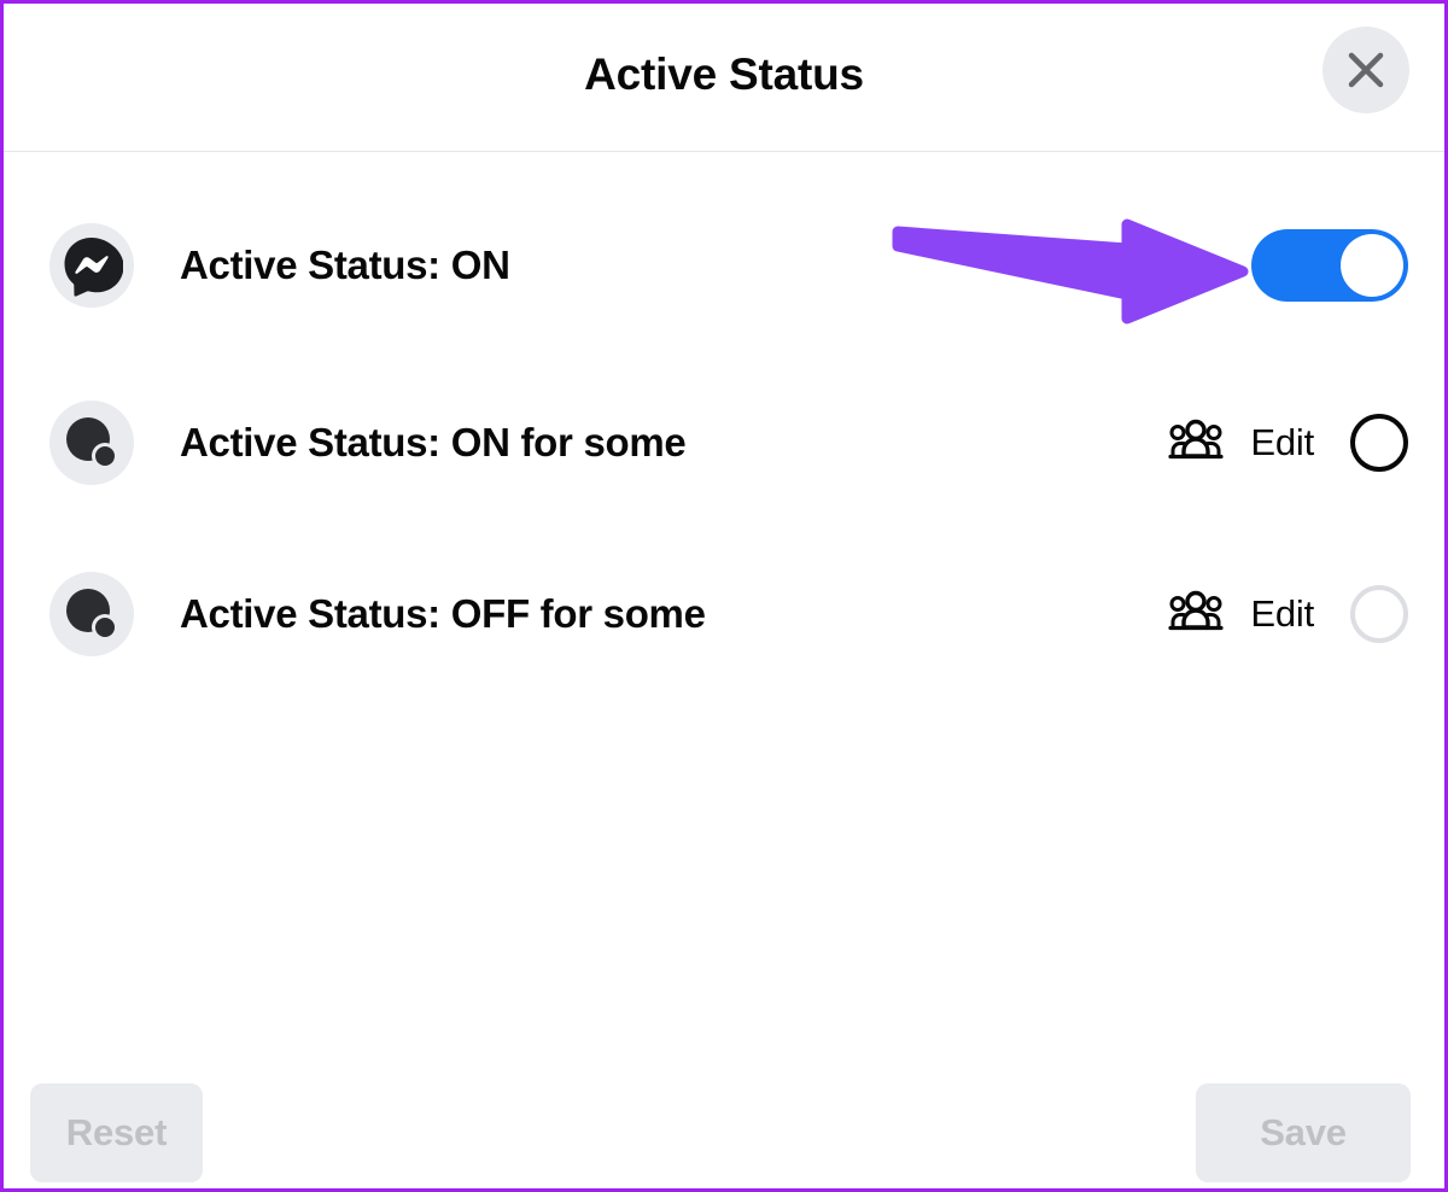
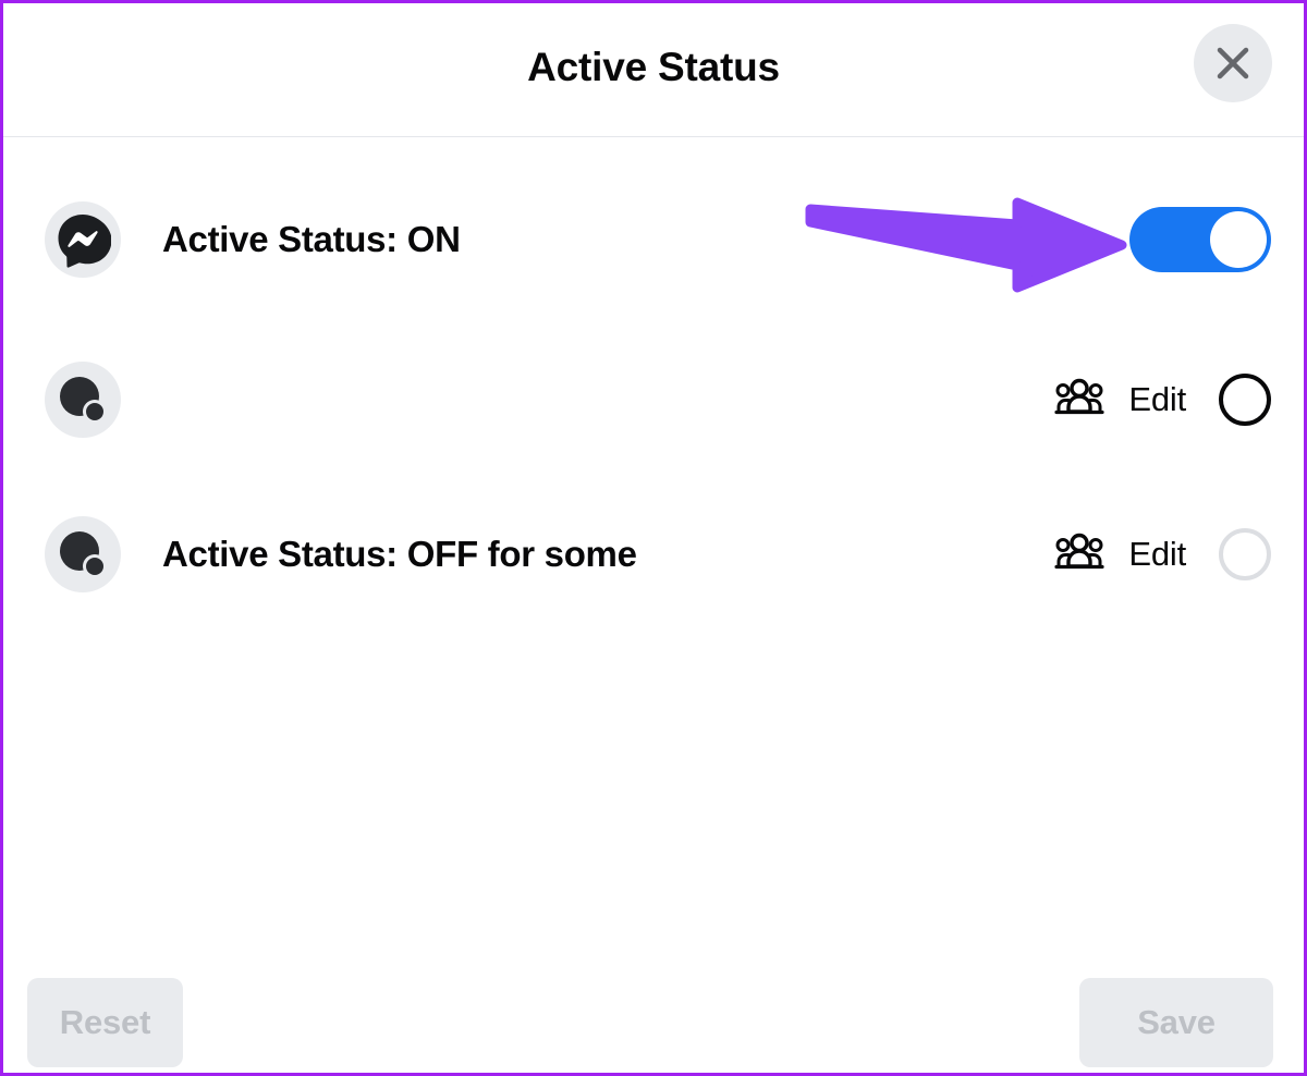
  Active Status
  Active Status: ON
- Active Status: ON for some
  Edit
  Active Status: OFF for some
  Edit
  Reset
  Save
